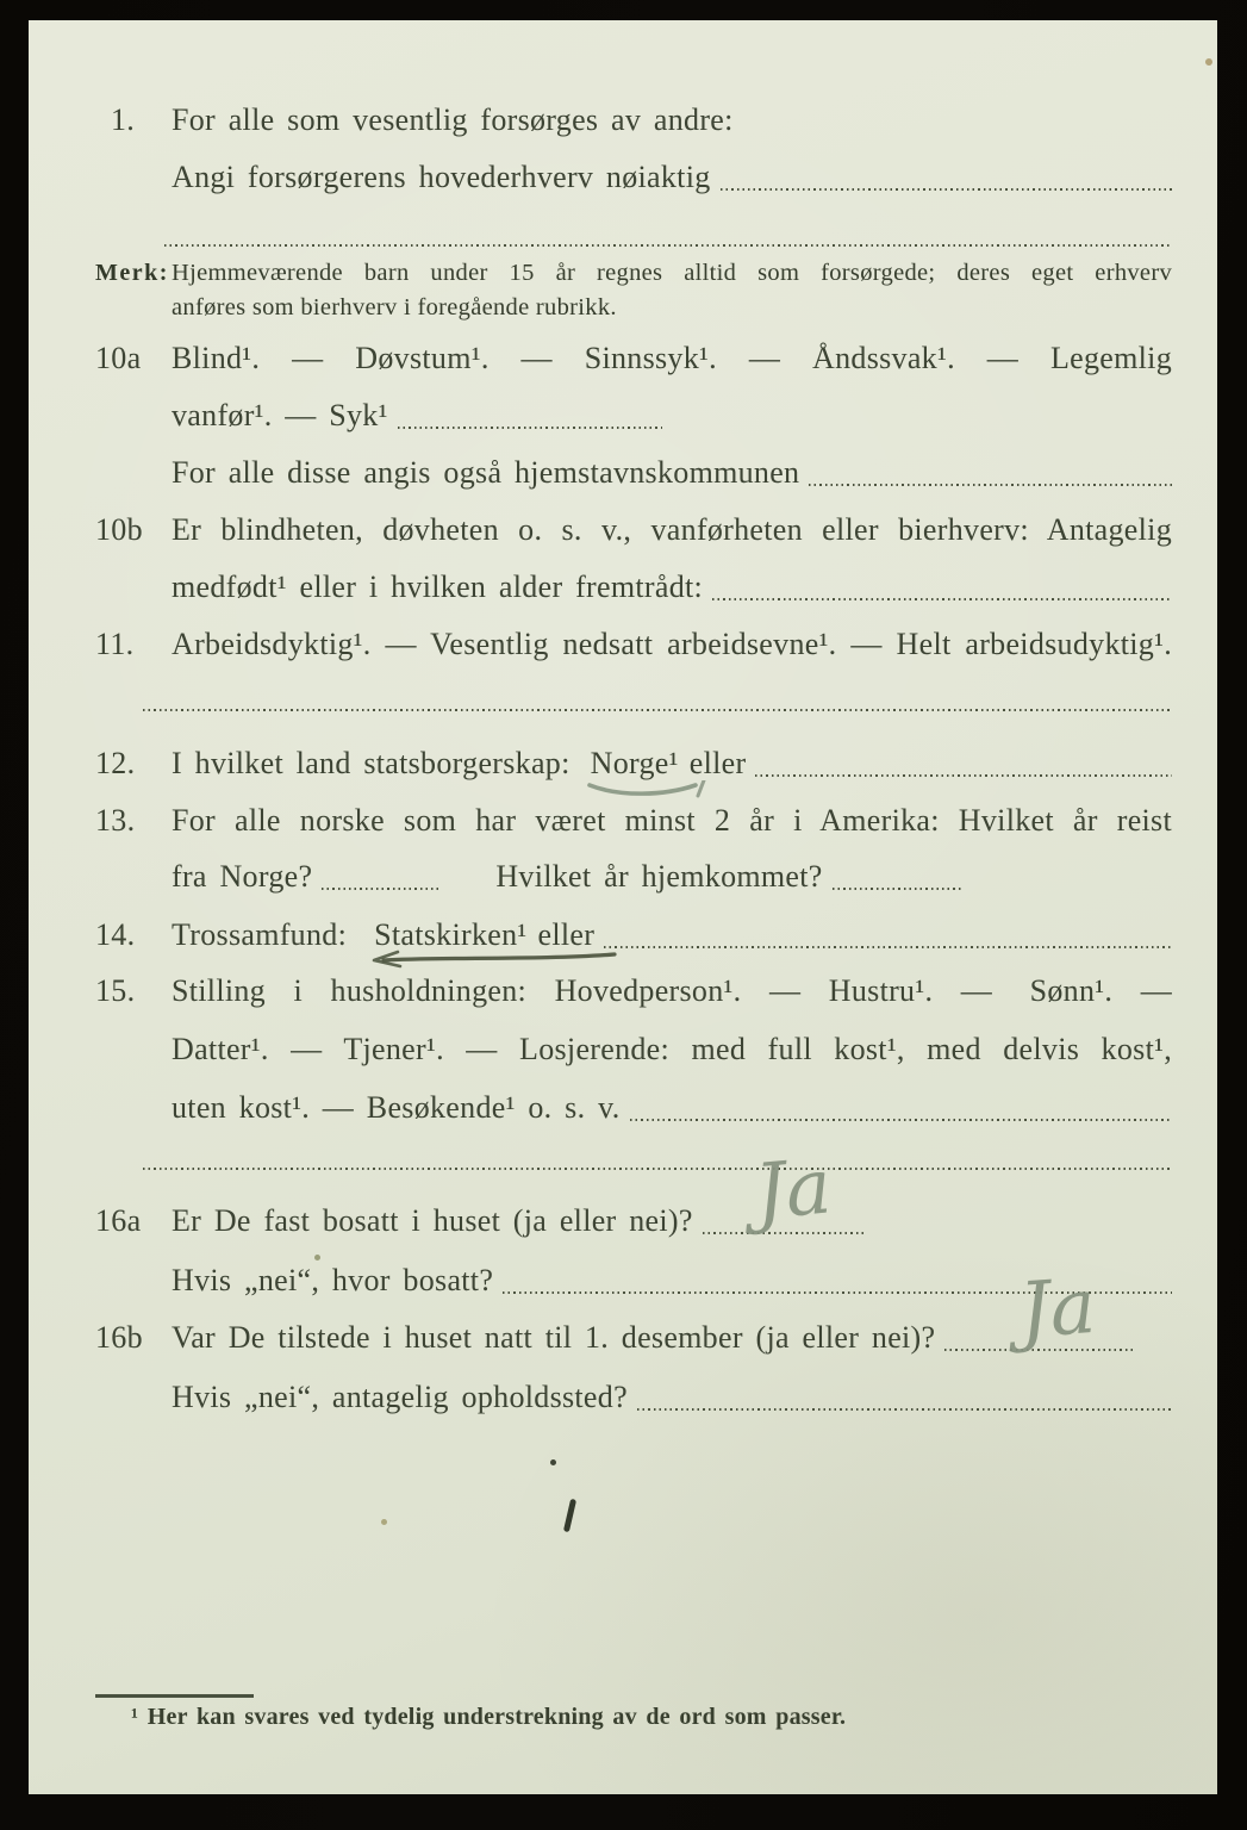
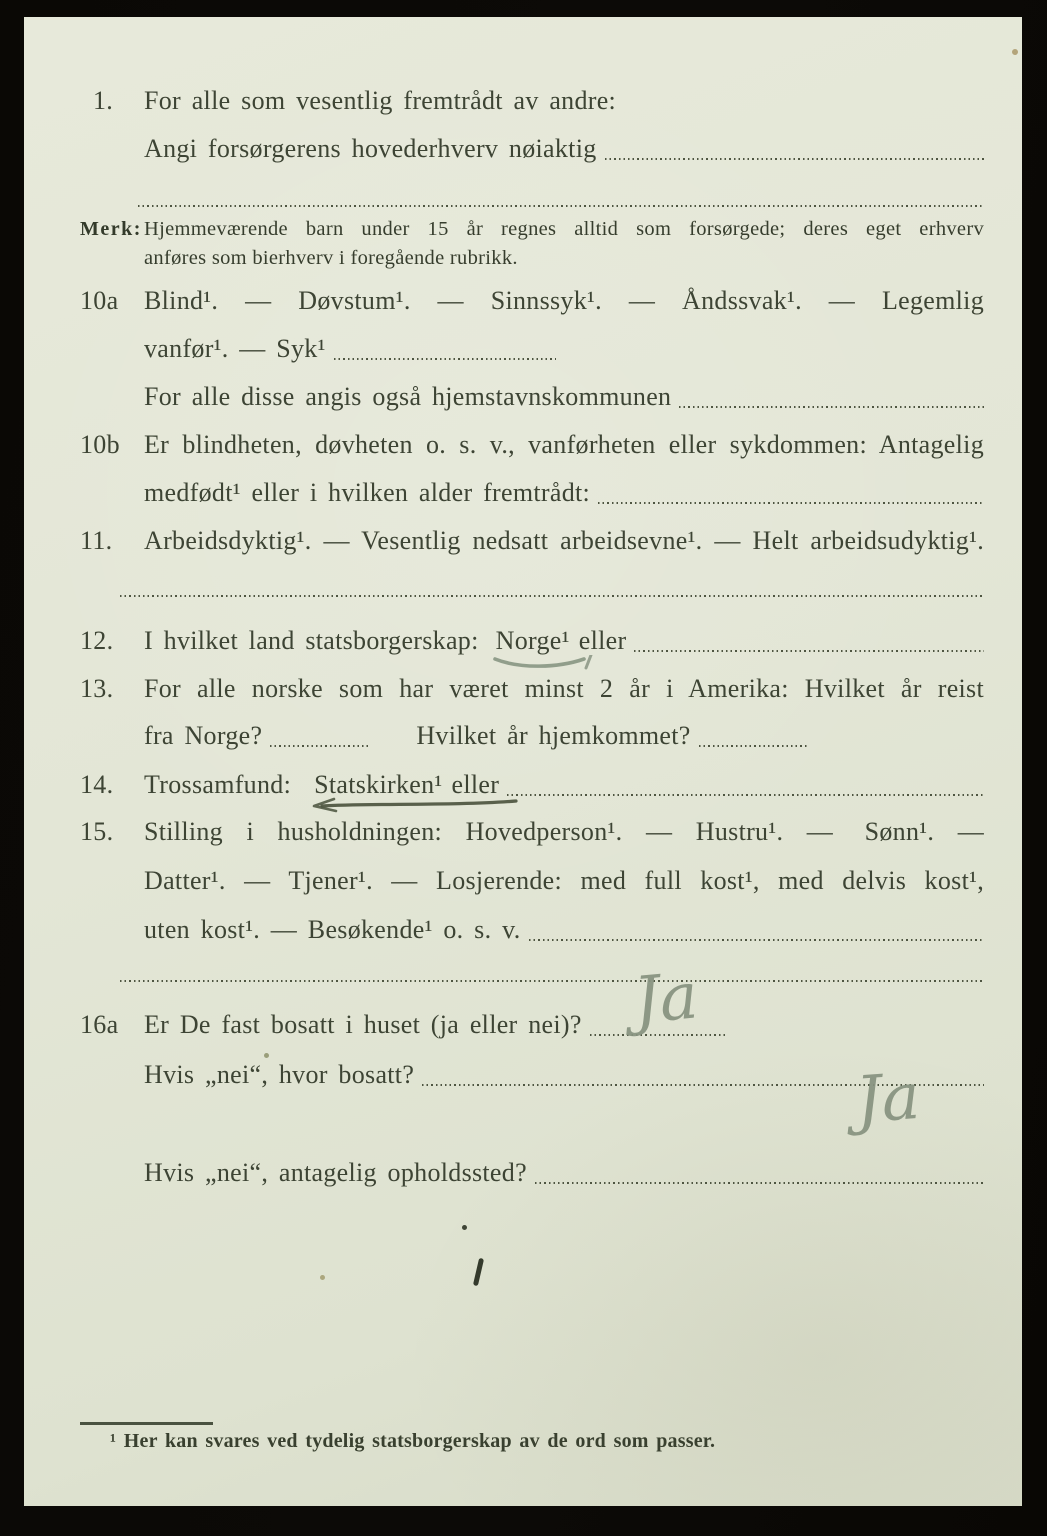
  1.
- For alle som vesentlig forsørges av andre:
+ For alle som vesentlig fremtrådt av andre:
  Angi forsørgerens hovederhverv nøiaktig
  Merk:
  Hjemmeværende barn under 15 år regnes alltid som forsørgede; deres eget erhverv
  anføres som bierhverv i foregående rubrikk.
  10a
  Blind¹. — Døvstum¹. — Sinnssyk¹. — Åndssvak¹. — Legemlig
  vanfør¹. — Syk¹
  For alle disse angis også hjemstavnskommunen
  10b
- Er blindheten, døvheten o. s. v., vanførheten eller bierhverv: Antagelig
+ Er blindheten, døvheten o. s. v., vanførheten eller sykdommen: Antagelig
  medfødt¹ eller i hvilken alder fremtrådt:
  11.
  Arbeidsdyktig¹. — Vesentlig nedsatt arbeidsevne¹. — Helt arbeidsudyktig¹.
  12.
  I hvilket land statsborgerskap:
  Norge¹
  eller
  13.
  For alle norske som har været minst 2 år i Amerika: Hvilket år reist
  fra Norge?
  Hvilket år hjemkommet?
  14.
  Trossamfund:
  Statskirken¹
  eller
  15.
  Stilling i husholdningen: Hovedperson¹. — Hustru¹. — Sønn¹. —
  Datter¹. — Tjener¹. — Losjerende: med full kost¹, med delvis kost¹,
  uten kost¹. — Besøkende¹ o. s. v.
  16a
  Er De fast bosatt i huset (ja eller nei)?
  Hvis „nei“, hvor bosatt?
- 16b
- Var De tilstede i huset natt til 1. desember (ja eller nei)?
  Hvis „nei“, antagelig opholdssted?
- ¹ Her kan svares ved tydelig understrekning av de ord som passer.
+ ¹ Her kan svares ved tydelig statsborgerskap av de ord som passer.
